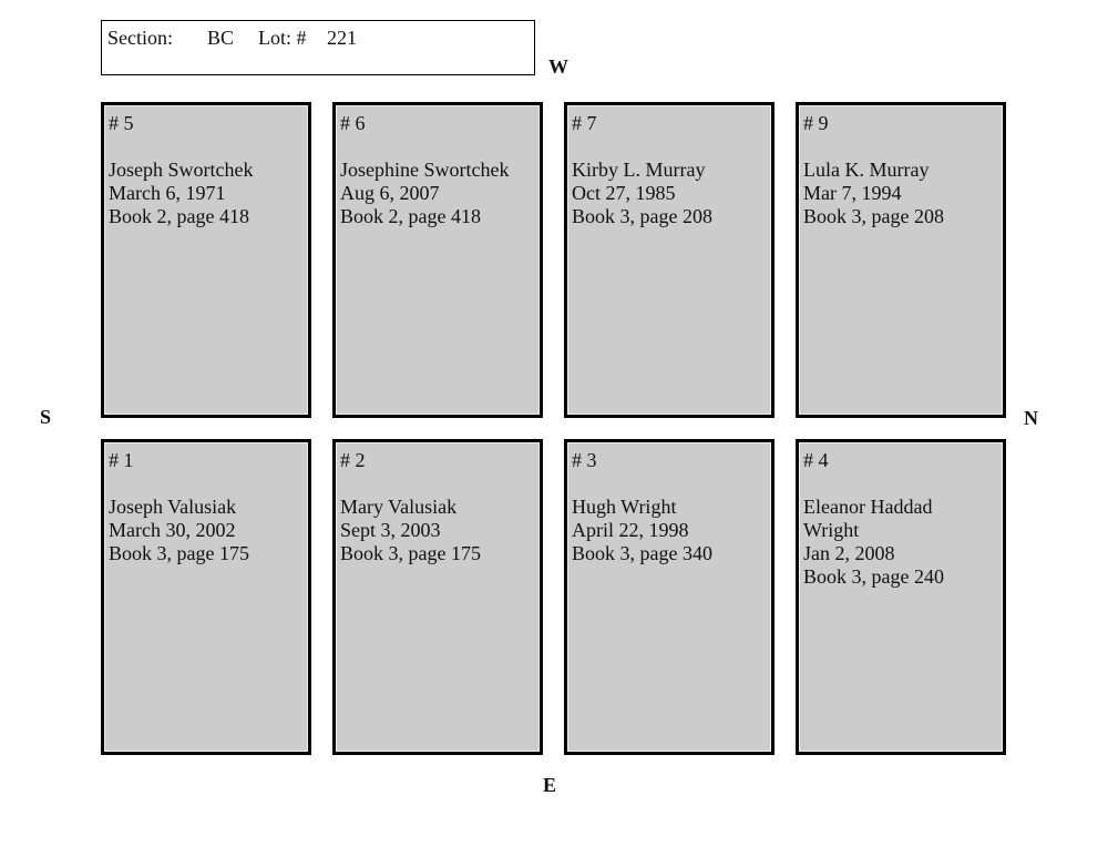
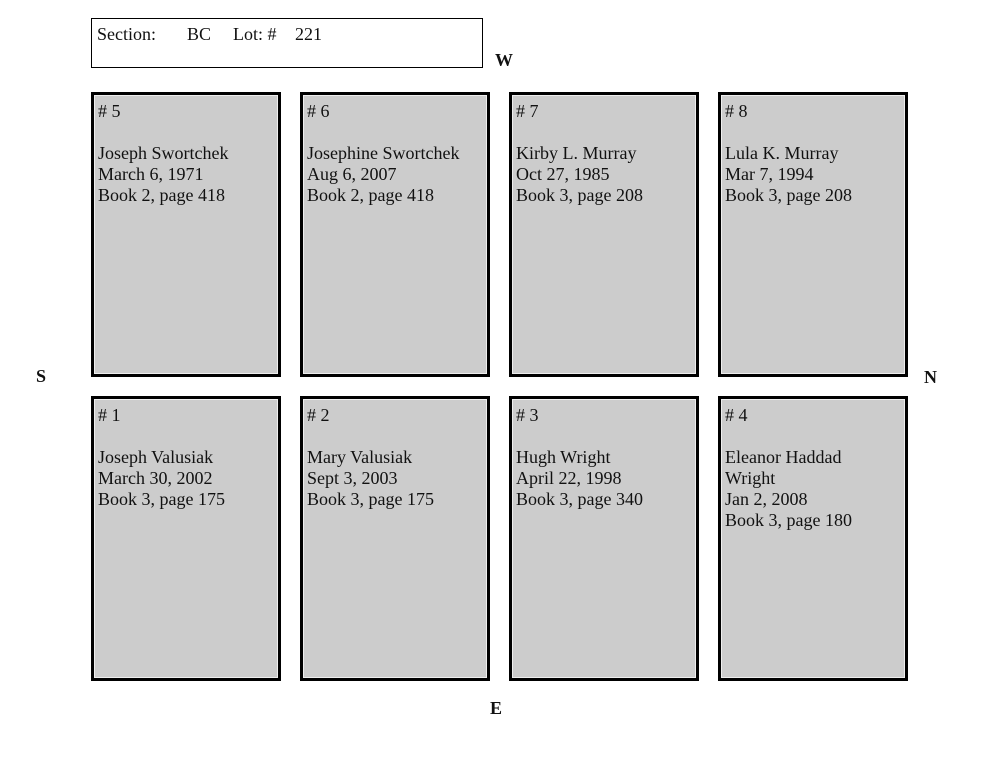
  Section: BC Lot: # 221
  W
  E
  S
  N
  # 5
  Joseph Swortchek
  March 6, 1971
  Book 2, page 418
  # 6
  Josephine Swortchek
  Aug 6, 2007
  Book 2, page 418
  # 7
  Kirby L. Murray
  Oct 27, 1985
  Book 3, page 208
- # 9
+ # 8
  Lula K. Murray
  Mar 7, 1994
  Book 3, page 208
  # 1
  Joseph Valusiak
  March 30, 2002
  Book 3, page 175
  # 2
  Mary Valusiak
  Sept 3, 2003
  Book 3, page 175
  # 3
  Hugh Wright
  April 22, 1998
  Book 3, page 340
  # 4
  Eleanor Haddad
  Wright
  Jan 2, 2008
- Book 3, page 240
+ Book 3, page 180
